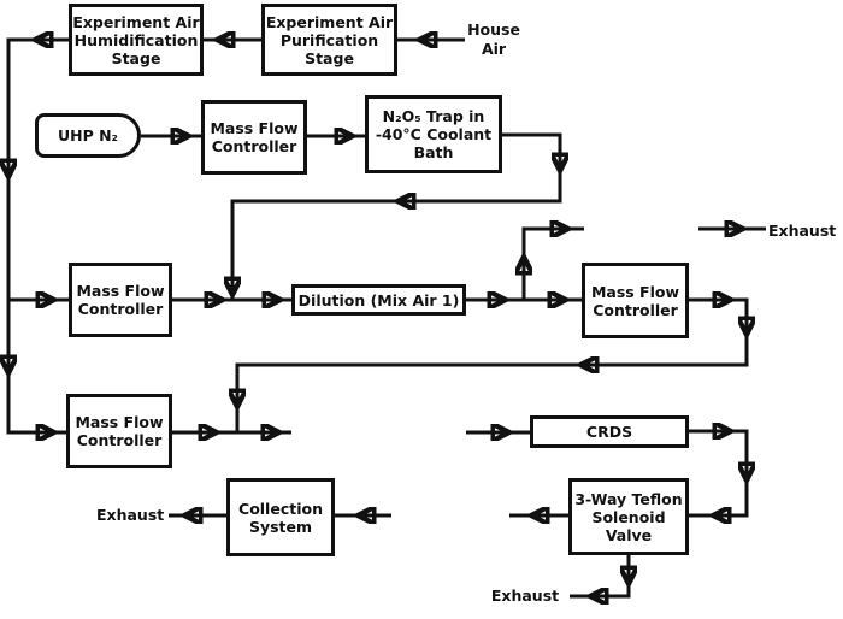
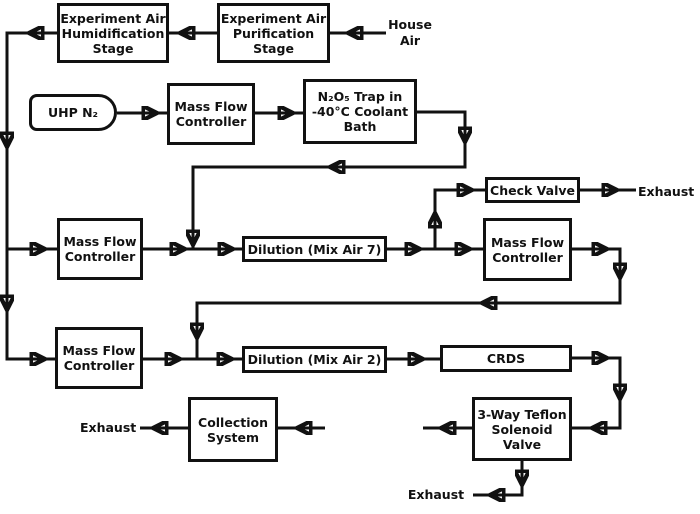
  Experiment Air
  Humidification
  Stage
  Experiment Air
  Purification
  Stage
  UHP N₂
  Mass Flow
  Controller
  N₂O₅ Trap in
  -40°C Coolant
  Bath
+ Check Valve
  Mass Flow
  Controller
- Dilution (Mix Air 1)
+ Dilution (Mix Air 7)
  Mass Flow
  Controller
  Mass Flow
  Controller
+ Dilution (Mix Air 2)
  CRDS
  3-Way Teflon
  Solenoid
  Valve
  Collection
  System
  House
  Air
  Exhaust
  Exhaust
  Exhaust
